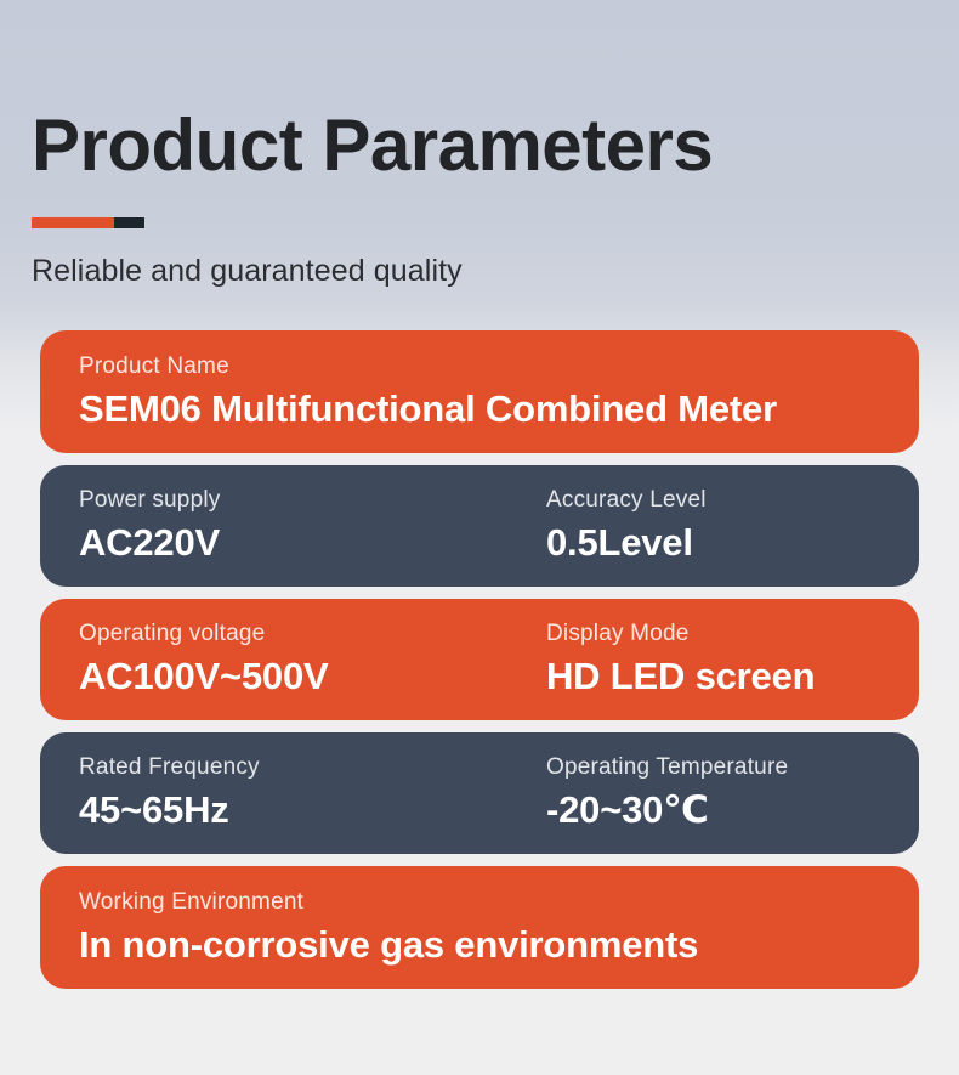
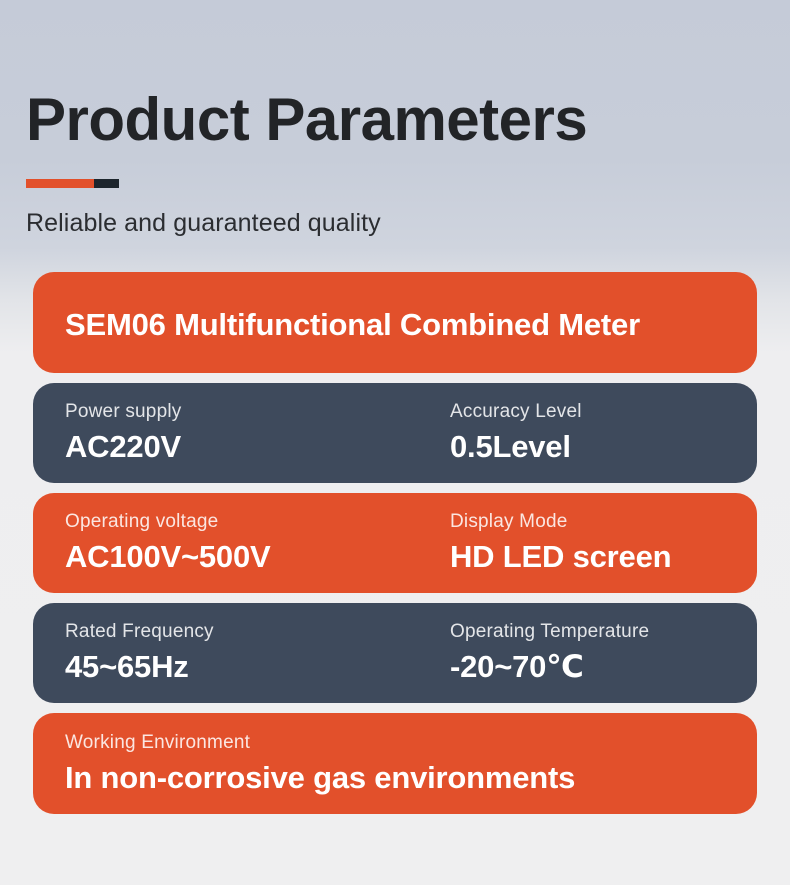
  Product Parameters
  Reliable and guaranteed quality
- Product Name
  SEM06 Multifunctional Combined Meter
  Power supply
  AC220V
  Accuracy Level
  0.5Level
  Operating voltage
  AC100V~500V
  Display Mode
  HD LED screen
  Rated Frequency
  45~65Hz
  Operating Temperature
- -20~30℃
+ -20~70℃
  Working Environment
  In non-corrosive gas environments
